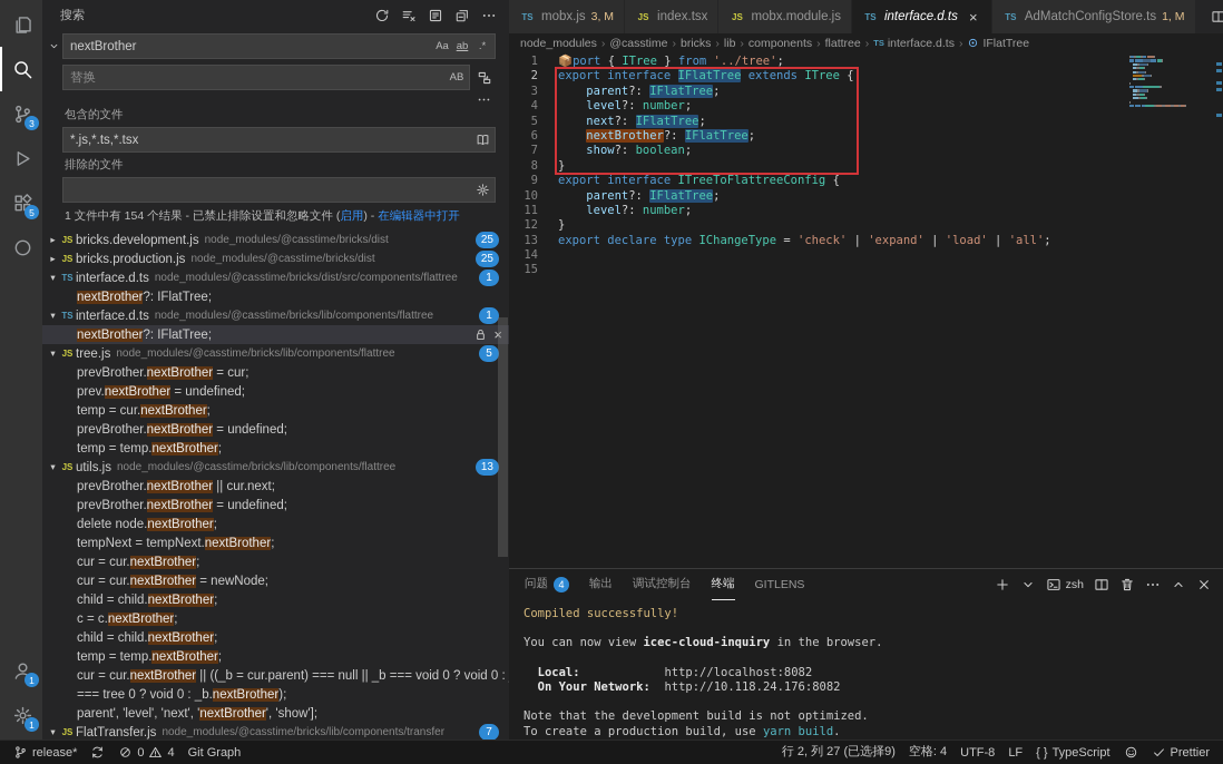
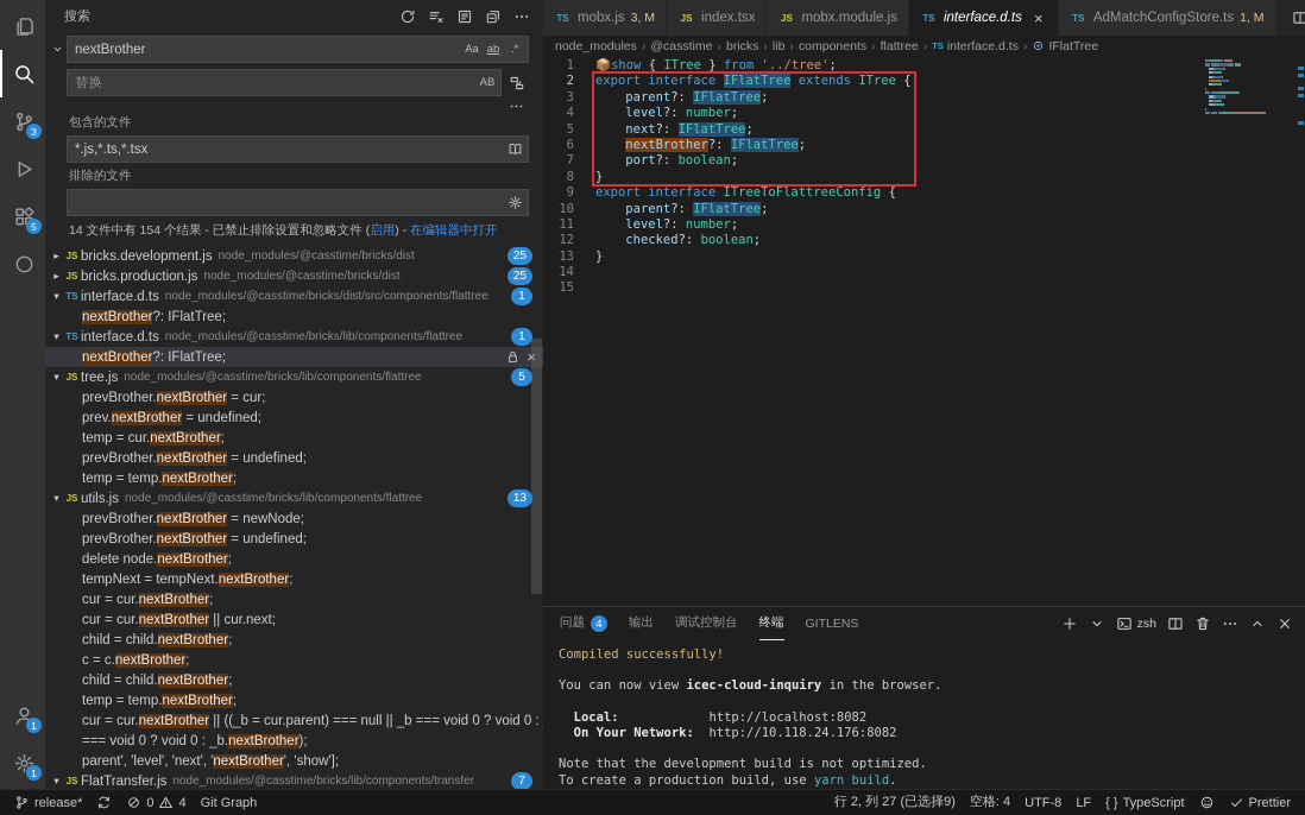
  3
  5
  1
  1
  搜索
  nextBrother
  Aa
  ab
  .*
  替换
  AB
  包含的文件
  *.js,*.ts,*.tsx
  排除的文件
- 1 文件中有 154 个结果 - 已禁止排除设置和忽略文件 (启用) - 在编辑器中打开
+ 14 文件中有 154 个结果 - 已禁止排除设置和忽略文件 (启用) - 在编辑器中打开
  ▸
  JS
  bricks.development.js
  node_modules/@casstime/bricks/dist
  25
  ▸
  JS
  bricks.production.js
  node_modules/@casstime/bricks/dist
  25
  ▾
  TS
  interface.d.ts
  node_modules/@casstime/bricks/dist/src/components/flattree
  1
  nextBrother
  ?: IFlatTree;
  ▾
  TS
  interface.d.ts
  node_modules/@casstime/bricks/lib/components/flattree
  1
  nextBrother
  ?: IFlatTree;
  ×
  ▾
  JS
  tree.js
  node_modules/@casstime/bricks/lib/components/flattree
  5
  prevBrother.
  nextBrother
  = cur;
  prev.
  nextBrother
  = undefined;
  temp = cur.
  nextBrother
  ;
  prevBrother.
  nextBrother
  = undefined;
  temp = temp.
  nextBrother
  ;
  ▾
  JS
  utils.js
  node_modules/@casstime/bricks/lib/components/flattree
  13
  prevBrother.
  nextBrother
- || cur.next;
+ = newNode;
  prevBrother.
  nextBrother
  = undefined;
  delete node.
  nextBrother
  ;
  tempNext = tempNext.
  nextBrother
  ;
  cur = cur.
  nextBrother
  ;
  cur = cur.
  nextBrother
- = newNode;
+ || cur.next;
  child = child.
  nextBrother
  ;
  c = c.
  nextBrother
  ;
  child = child.
  nextBrother
  ;
  temp = temp.
  nextBrother
  ;
  cur = cur.
  nextBrother
  || ((_b = cur.parent) === null || _b === void 0 ? void 0 :
- === tree 0 ? void 0 : _b.
+ === void 0 ? void 0 : _b.
  nextBrother
  );
  parent', 'level', 'next', '
  nextBrother
  ', 'show'];
  ▾
  JS
  FlatTransfer.js
  node_modules/@casstime/bricks/lib/components/transfer
  7
  TS
  mobx.js
  3, M
  JS
  index.tsx
  JS
  mobx.module.js
  TS
  interface.d.ts
  ×
  TS
  AdMatchConfigStore.ts
  1, M
  node_modules
  ›
  @casstime
  ›
  bricks
  ›
  lib
  ›
  components
  ›
  flattree
  ›
  TS
  interface.d.ts
  ›
  IFlatTree
  1
  2
  3
  4
  5
  6
  7
  8
  9
  10
  11
  12
  13
  14
  15
- 📦port { ITree } from '../tree';
+ 📦show { ITree } from '../tree';
  export interface IFlatTree extends ITree {
  parent?: IFlatTree;
  level?: number;
  next?: IFlatTree;
  nextBrother?: IFlatTree;
- show?: boolean;
+ port?: boolean;
  }
  export interface ITreeToFlattreeConfig {
  parent?: IFlatTree;
  level?: number;
+ checked?: boolean;
  }
- export declare type IChangeType = 'check' | 'expand' | 'load' | 'all';
  问题
  4
  输出
  调试控制台
  终端
  GITLENS
  zsh
  Compiled successfully!
  You can now view icec-cloud-inquiry in the browser.
  Local: http://localhost:8082
  On Your Network: http://10.118.24.176:8082
  Note that the development build is not optimized.
  To create a production build, use yarn build.
  release*
  0
  4
  Git Graph
  行 2, 列 27 (已选择9)
  空格: 4
  UTF-8
  LF
  { }
  TypeScript
  Prettier
